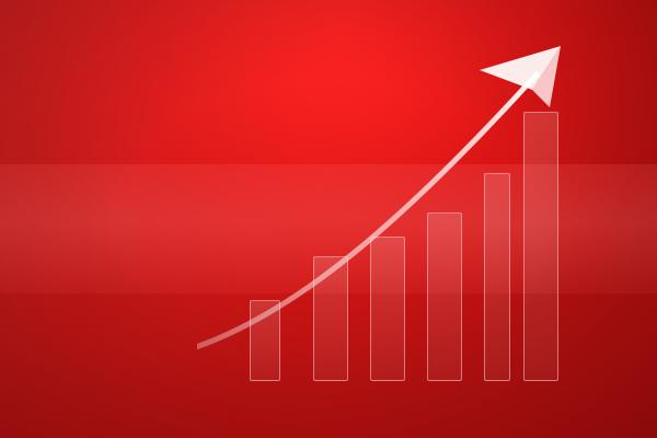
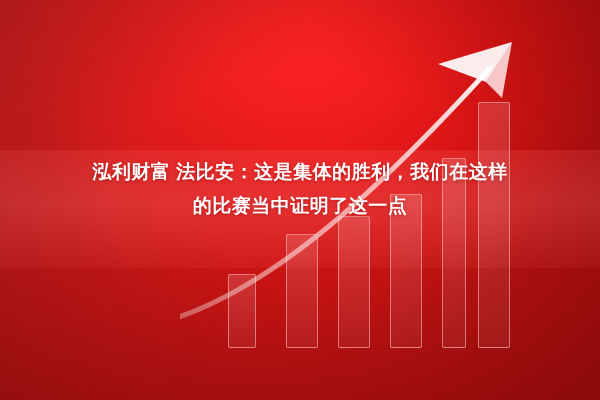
+ 泓利财富 法比安：这是集体的胜利，我们在这样
+ 的比赛当中证明了这一点
